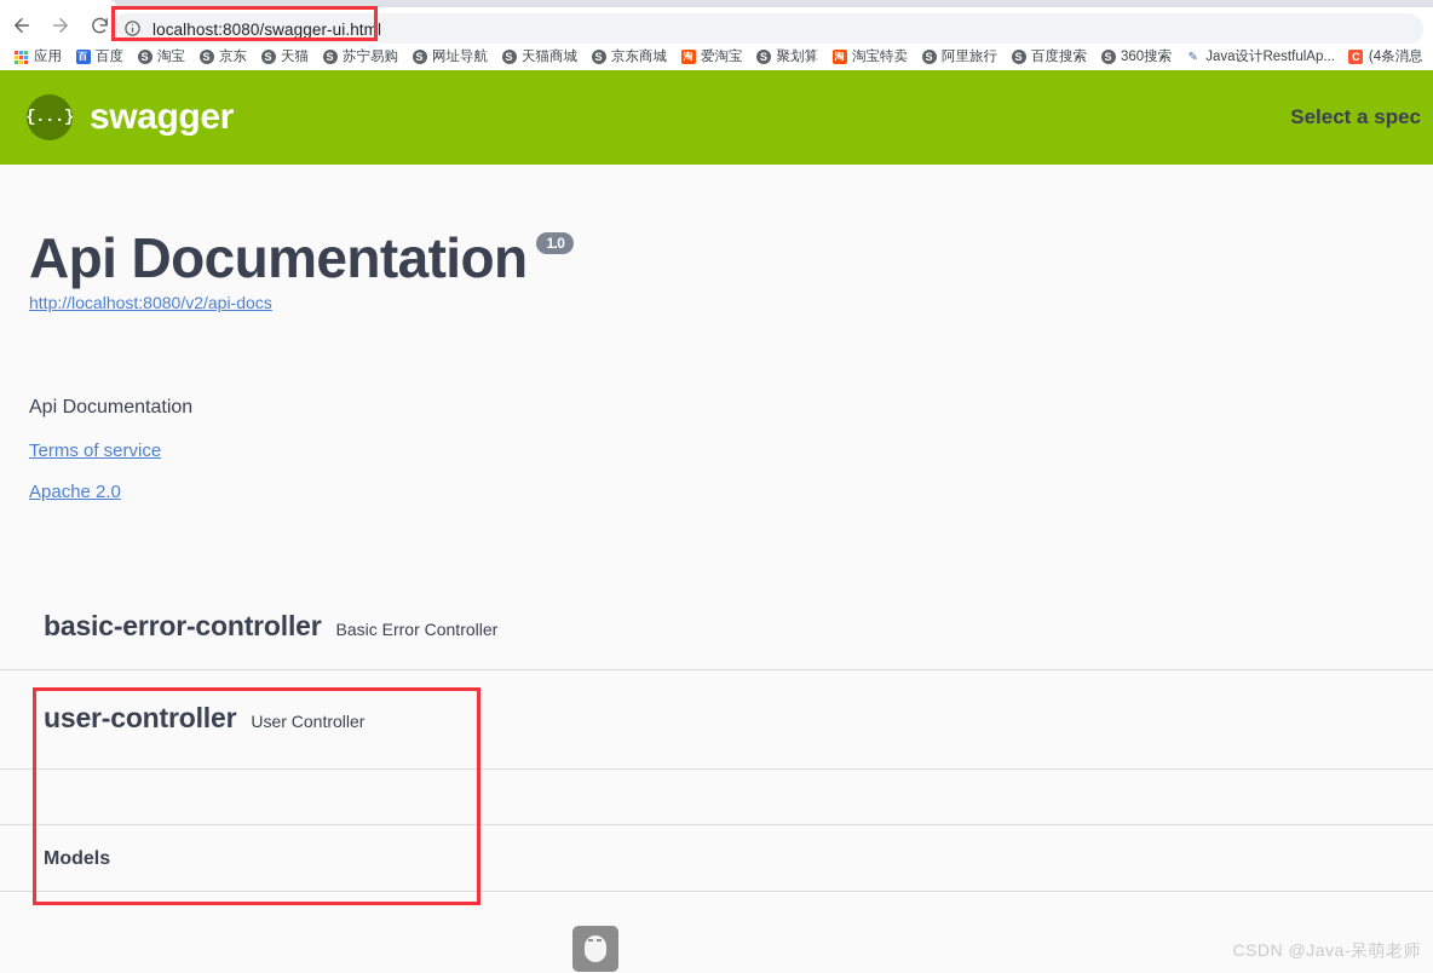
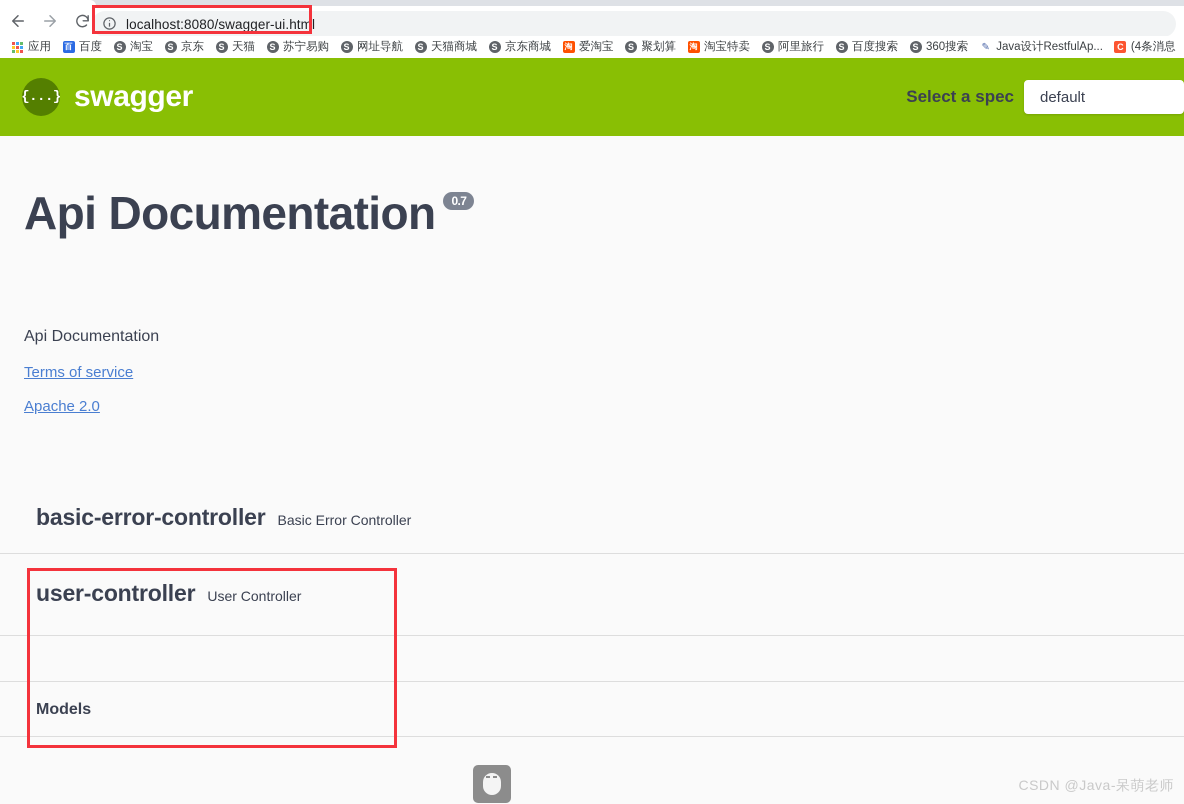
  localhost:8080/swagger-ui.html
  应用
  百
  百度
  淘宝
  京东
  天猫
  苏宁易购
  网址导航
  天猫商城
  京东商城
  淘
  爱淘宝
  聚划算
  淘
  淘宝特卖
  阿里旅行
  百度搜索
  360搜索
  ✎
  Java设计RestfulAp...
  C
  (4条消息
  {...}
  swagger
  Select a spec
+ default
  Api Documentation
- 1.0
+ 0.7
- http://localhost:8080/v2/api-docs
  Api Documentation
  Terms of service
  Apache 2.0
  basic-error-controller
  Basic Error Controller
  user-controller
  User Controller
  Models
  CSDN @Java-呆萌老师
